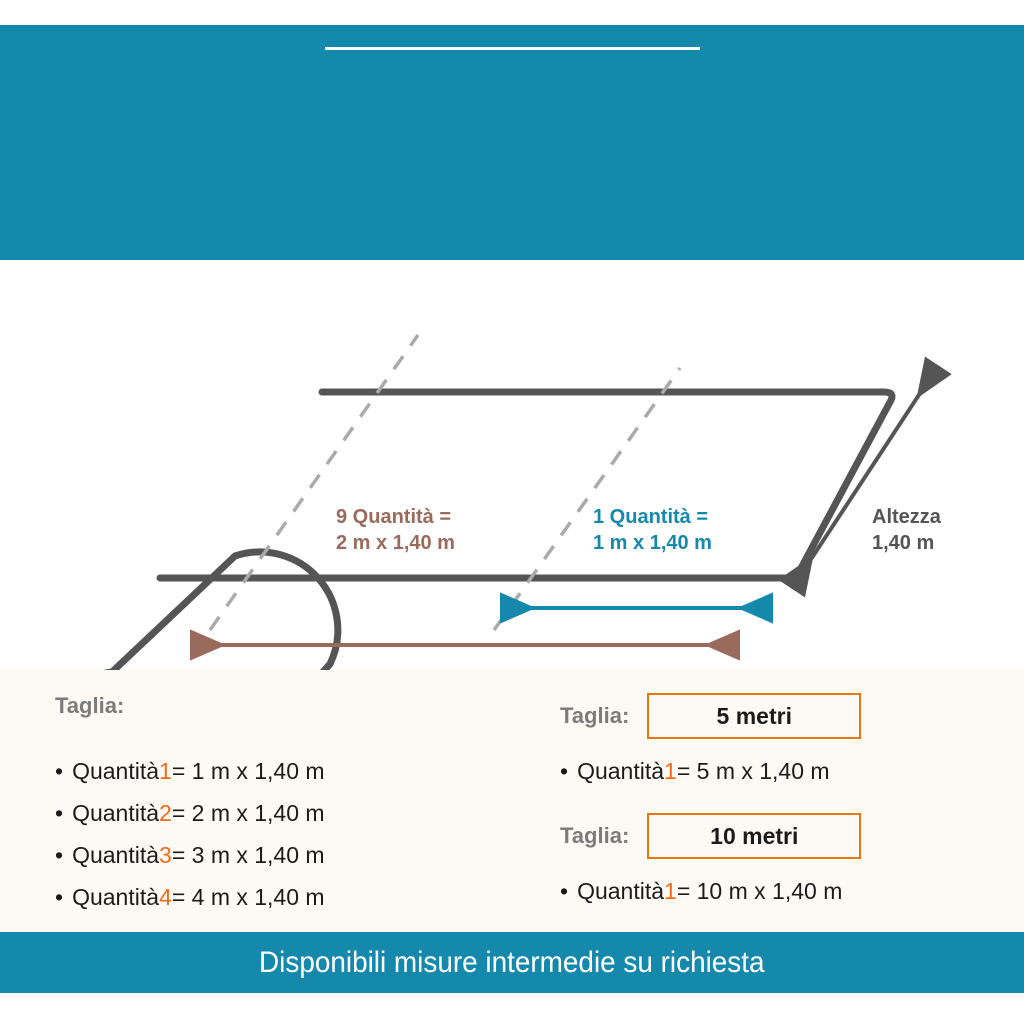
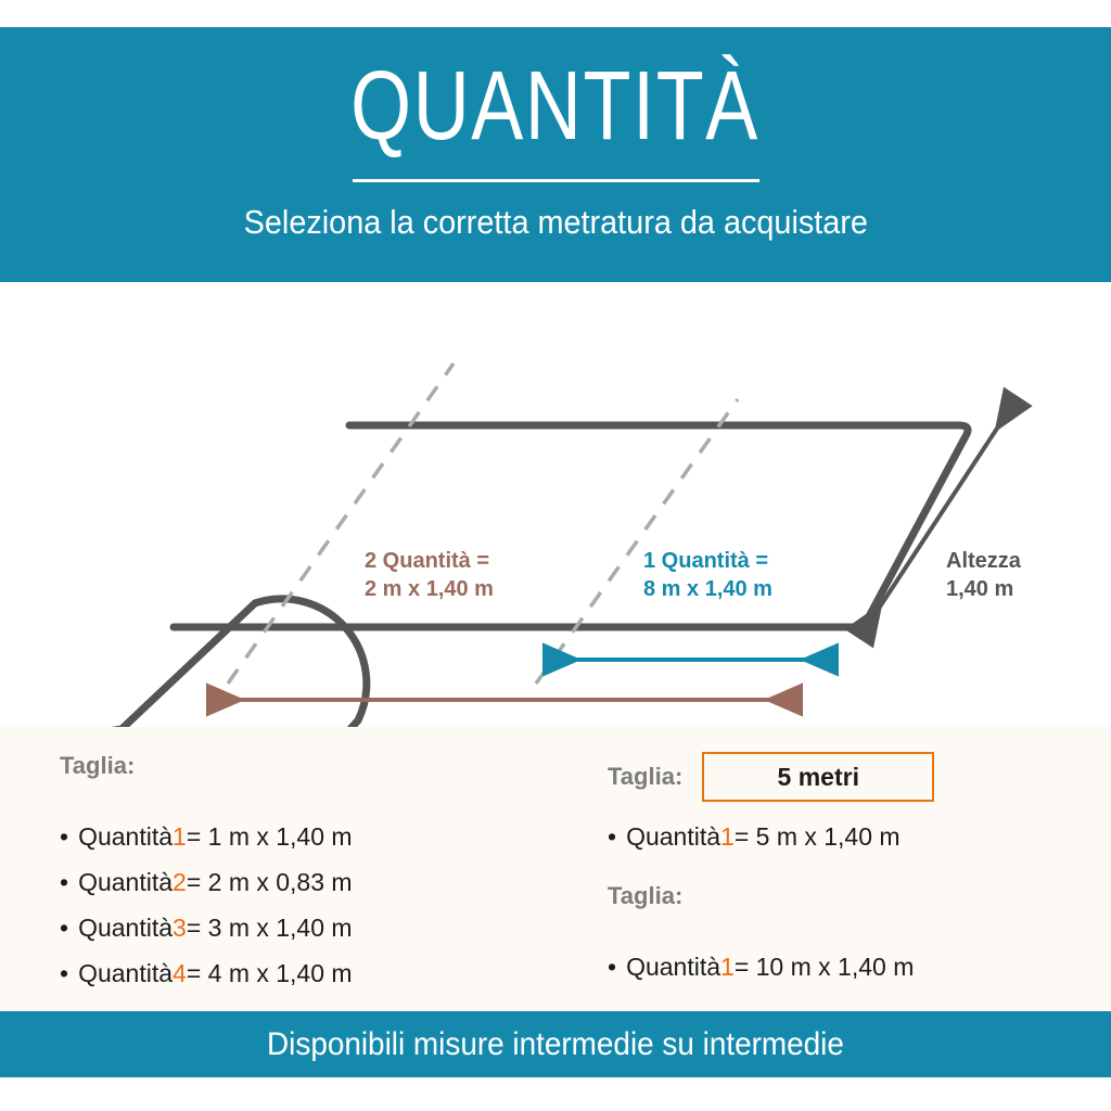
+ QUANTITÀ
+ Seleziona la corretta metratura da acquistare
- 9 Quantità =
+ 2 Quantità =
  2 m x 1,40 m
  1 Quantità =
- 1 m x 1,40 m
+ 8 m x 1,40 m
  Altezza
  1,40 m
  Taglia:
  •
  Quantità
  1
  = 1 m x 1,40 m
  •
  Quantità
  2
- = 2 m x 1,40 m
+ = 2 m x 0,83 m
  •
  Quantità
  3
  = 3 m x 1,40 m
  •
  Quantità
  4
  = 4 m x 1,40 m
  Taglia:
  5 metri
  •
  Quantità
  1
  = 5 m x 1,40 m
  Taglia:
- 10 metri
  •
  Quantità
  1
  = 10 m x 1,40 m
- Disponibili misure intermedie su richiesta
+ Disponibili misure intermedie su intermedie
